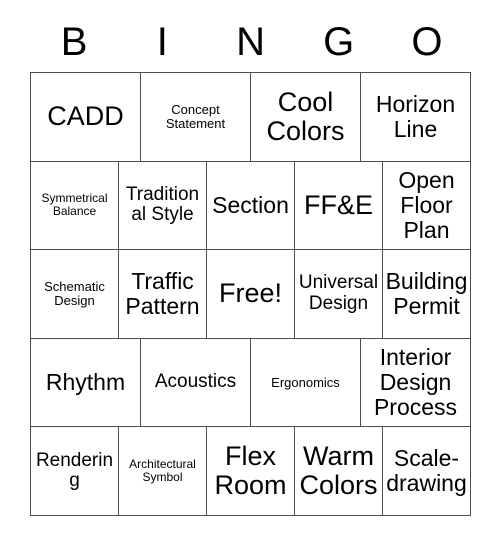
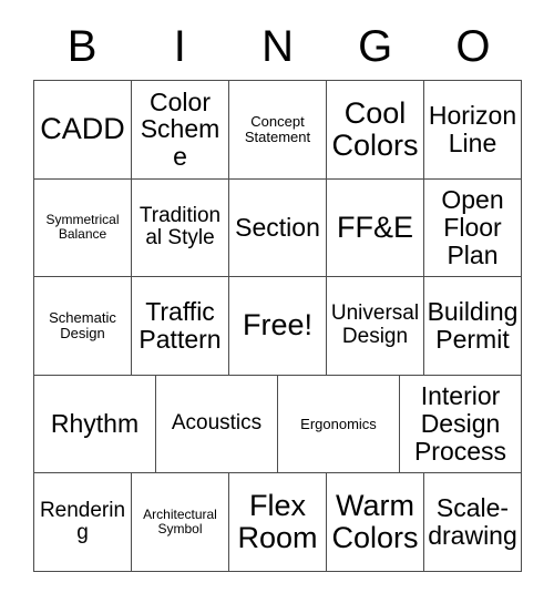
  B
  I
  N
  G
  O
  CADD
+ Color Scheme
  Concept Statement
  Cool Colors
  Horizon Line
  Symmetrical Balance
  Traditional Style
  Section
  FF&E
  Open Floor Plan
  Schematic Design
  Traffic Pattern
  Free!
  Universal Design
  Building Permit
  Rhythm
  Acoustics
  Ergonomics
  Interior Design Process
  Rendering
  Architectural Symbol
  Flex Room
  Warm Colors
  Scale-drawing
